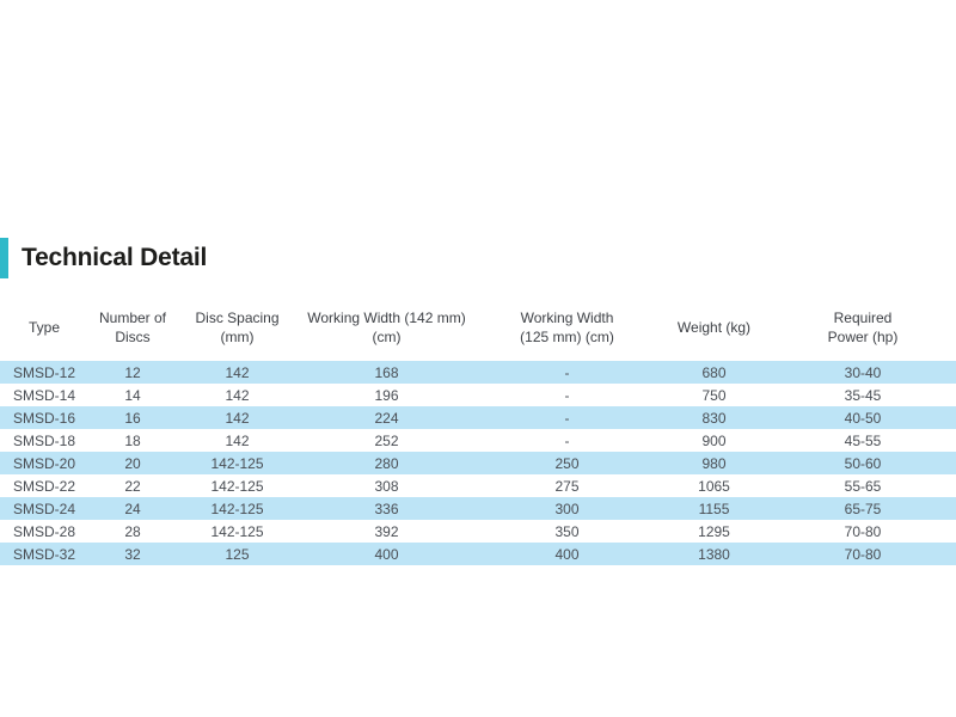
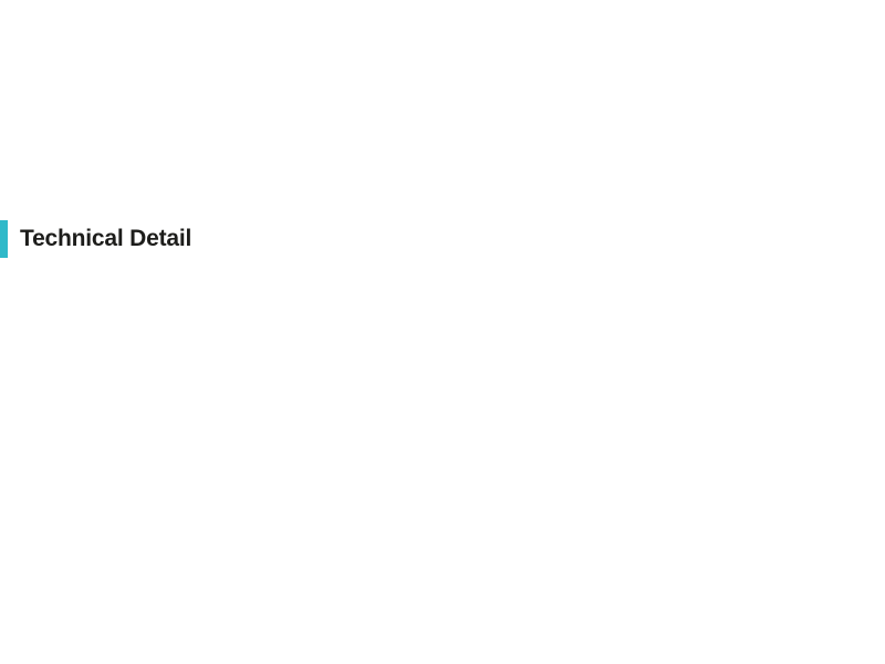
  Technical Detail
- Type	Number of Discs	Disc Spacing (mm)	Working Width (142 mm) (cm)	Working Width (125 mm) (cm)	Weight (kg)	Required Power (hp)
- SMSD-12	12	142	168	-	680	30-40
- SMSD-14	14	142	196	-	750	35-45
- SMSD-16	16	142	224	-	830	40-50
- SMSD-18	18	142	252	-	900	45-55
- SMSD-20	20	142-125	280	250	980	50-60
- SMSD-22	22	142-125	308	275	1065	55-65
- SMSD-24	24	142-125	336	300	1155	65-75
- SMSD-28	28	142-125	392	350	1295	70-80
- SMSD-32	32	125	400	400	1380	70-80
